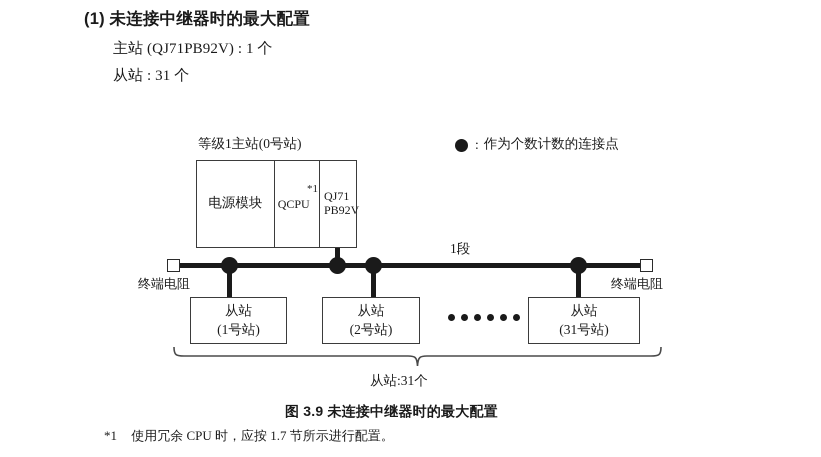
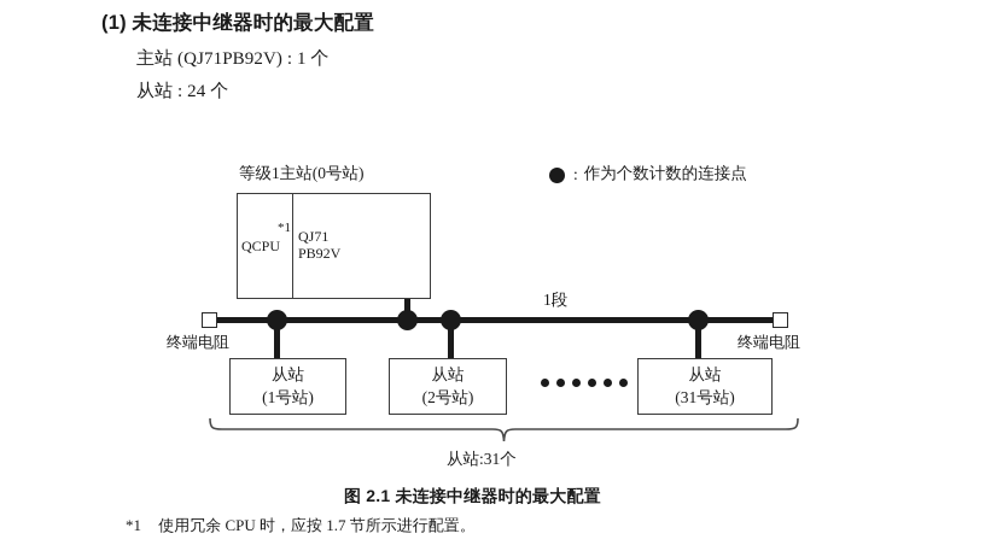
  (1) 未连接中继器时的最大配置
  主站 (QJ71PB92V) : 1 个
- 从站 : 31 个
+ 从站 : 24 个
  :
  作为个数计数的连接点
  等级1主站(0号站)
- 电源模块
  QCPU
  *1
  QJ71
  PB92V
  终端电阻
  终端电阻
  1段
  从站
  (1号站)
  从站
  (2号站)
  从站
  (31号站)
  从站:31个
- 图 3.9 未连接中继器时的最大配置
+ 图 2.1 未连接中继器时的最大配置
  *1 使用冗余 CPU 时，应按 1.7 节所示进行配置。
